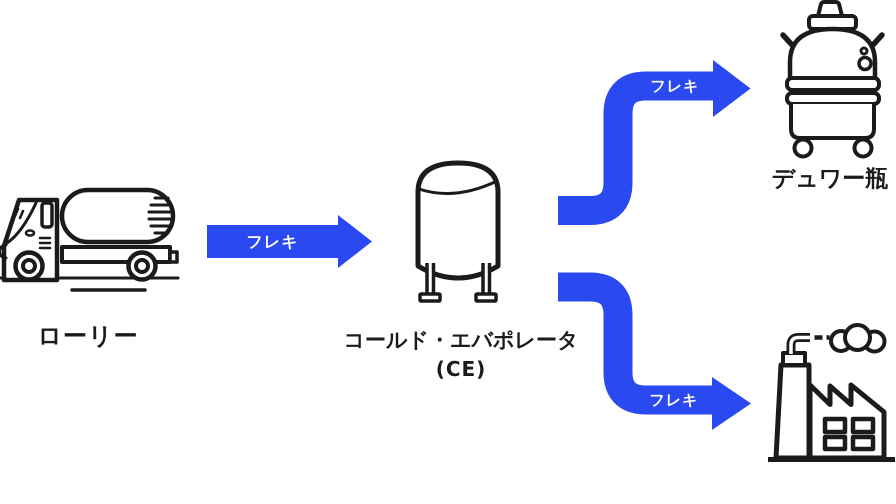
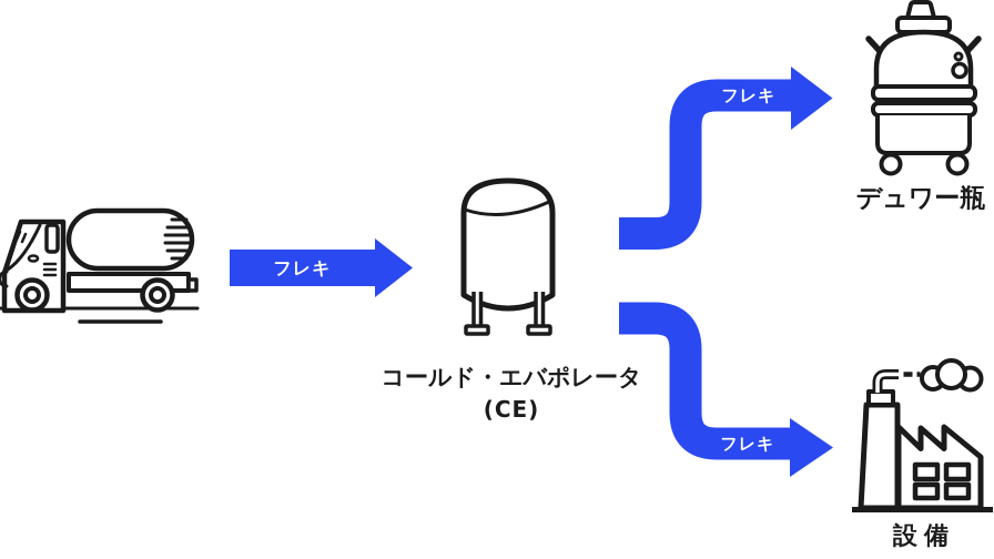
- ローリー
  コールド・エバポレータ
  (CE)
  デュワー瓶
+ 設備
  フレキ
  フレキ
  フレキ
